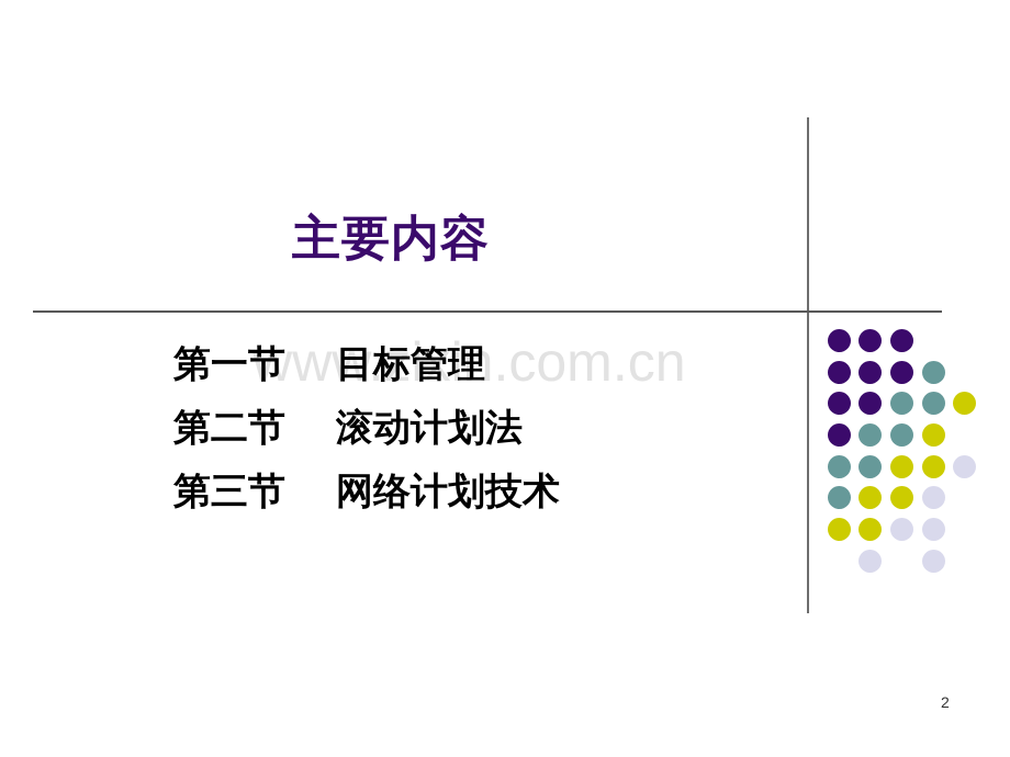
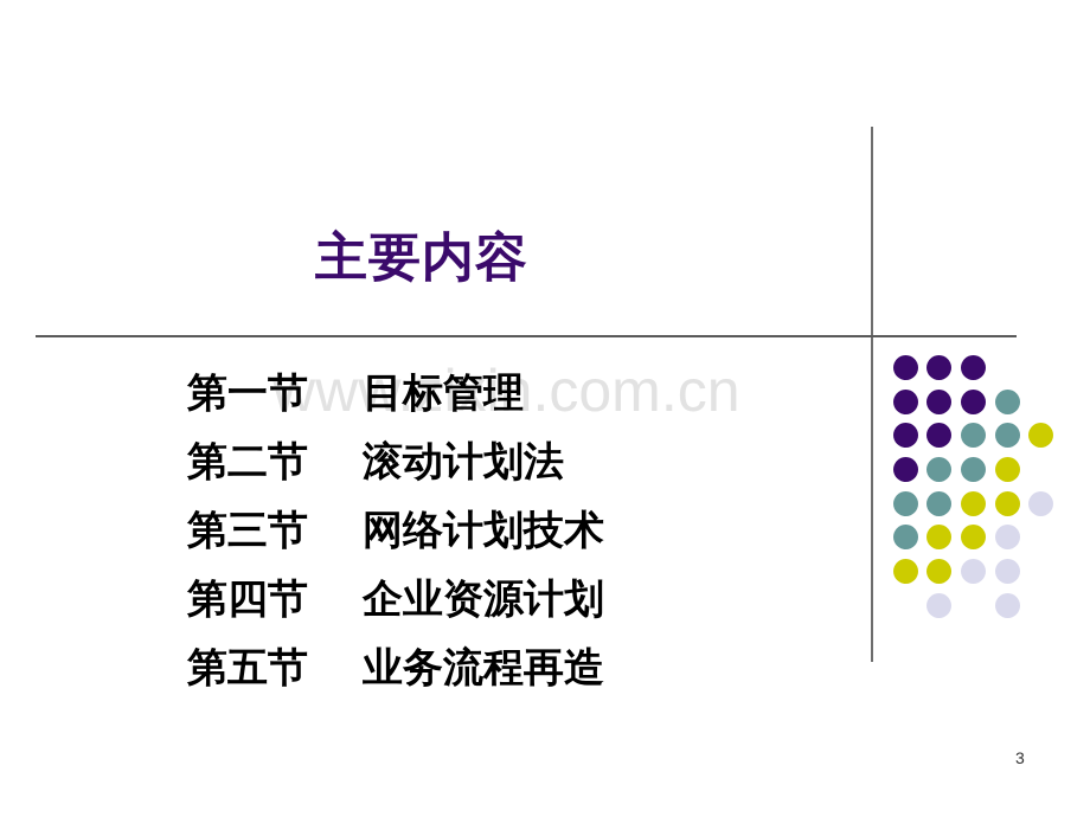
  www.zixin.com.cn
  主要内容
  第一节 目标管理
  第二节 滚动计划法
  第三节 网络计划技术
+ 第四节 企业资源计划
+ 第五节 业务流程再造
- 2
+ 3
